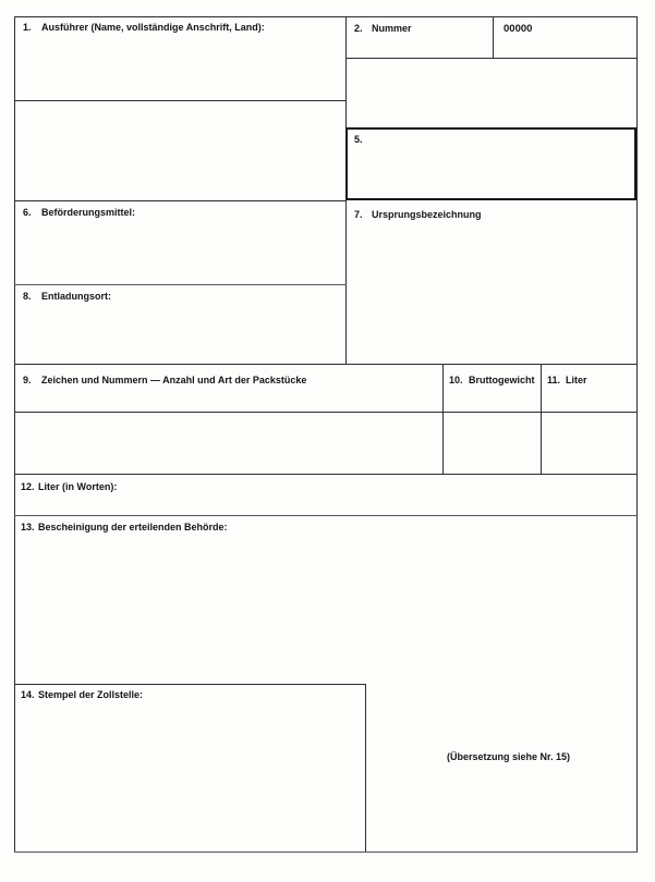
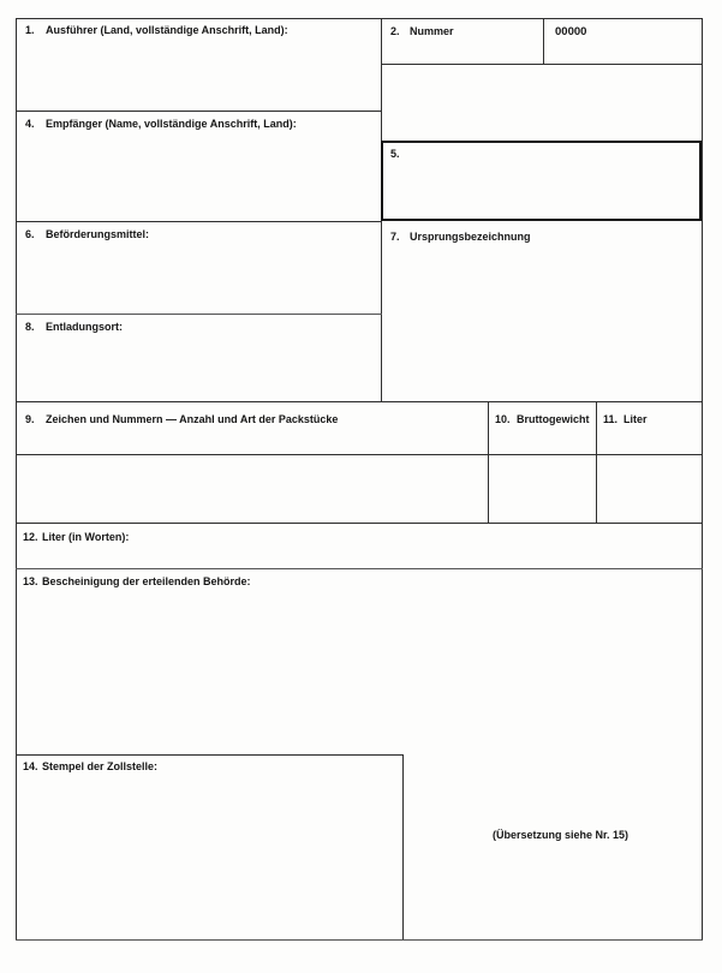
  5.
  1.
- Ausführer (Name, vollständige Anschrift, Land):
+ Ausführer (Land, vollständige Anschrift, Land):
  2.
  Nummer
  00000
+ 4.
+ Empfänger (Name, vollständige Anschrift, Land):
  6.
  Beförderungsmittel:
  7.
  Ursprungsbezeichnung
  8.
  Entladungsort:
  9.
  Zeichen und Nummern — Anzahl und Art der Packstücke
  10.
  Bruttogewicht
  11.
  Liter
  12.
  Liter (in Worten):
  13.
  Bescheinigung der erteilenden Behörde:
  14.
  Stempel der Zollstelle:
  (Übersetzung siehe Nr. 15)
